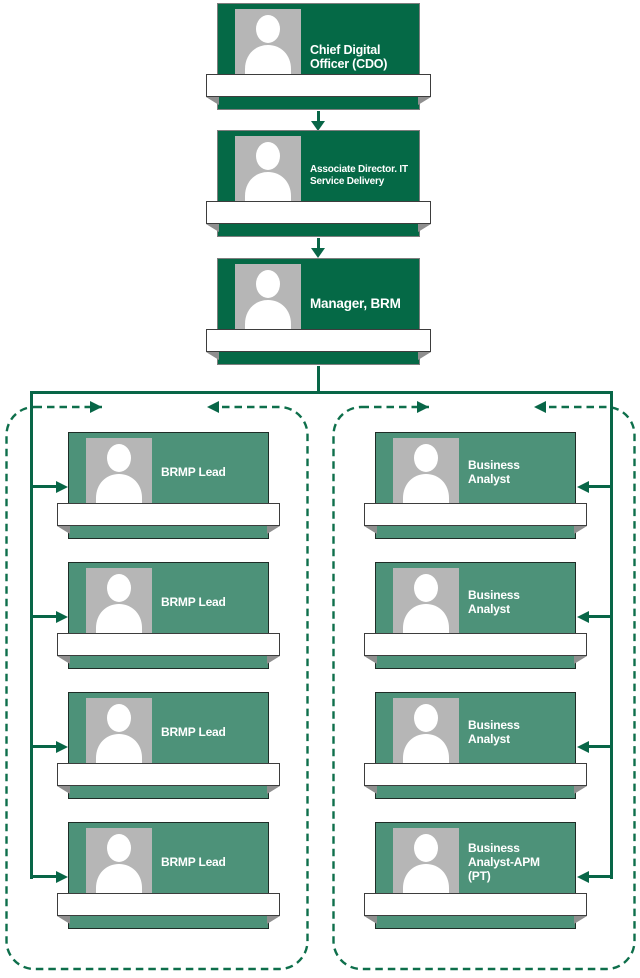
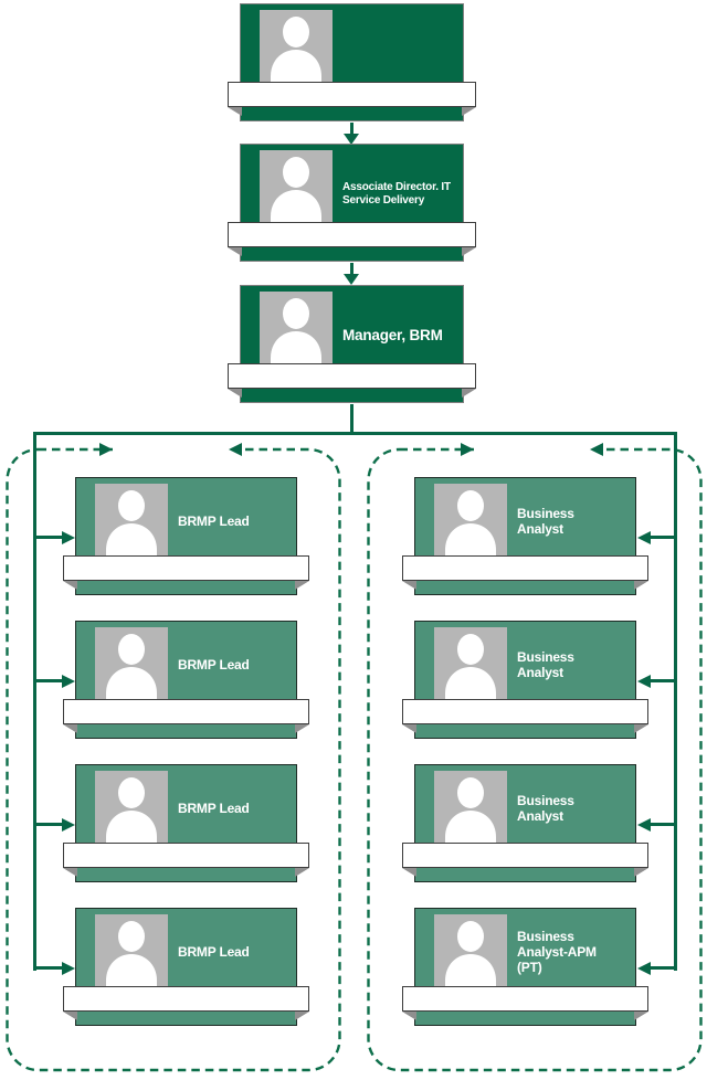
- Chief Digital Officer (CDO)
  Associate Director. IT Service Delivery
  Manager, BRM
  BRMP Lead
  BRMP Lead
  BRMP Lead
  BRMP Lead
  Business Analyst
  Business Analyst
  Business Analyst
  Business Analyst-APM (PT)
